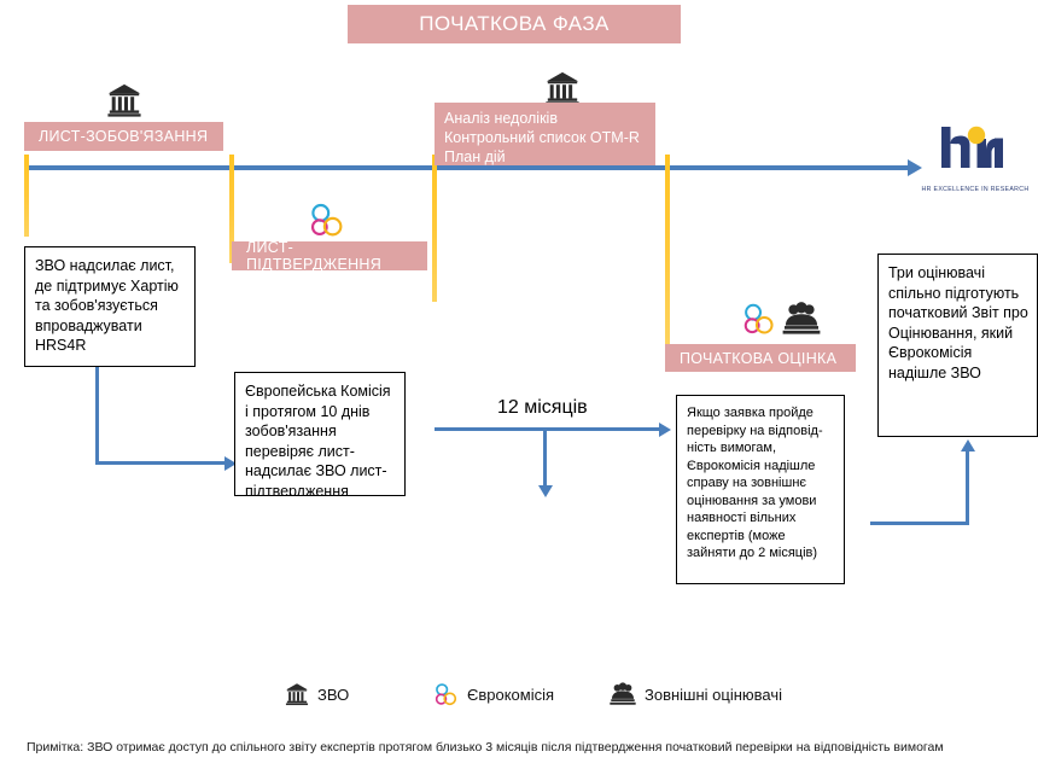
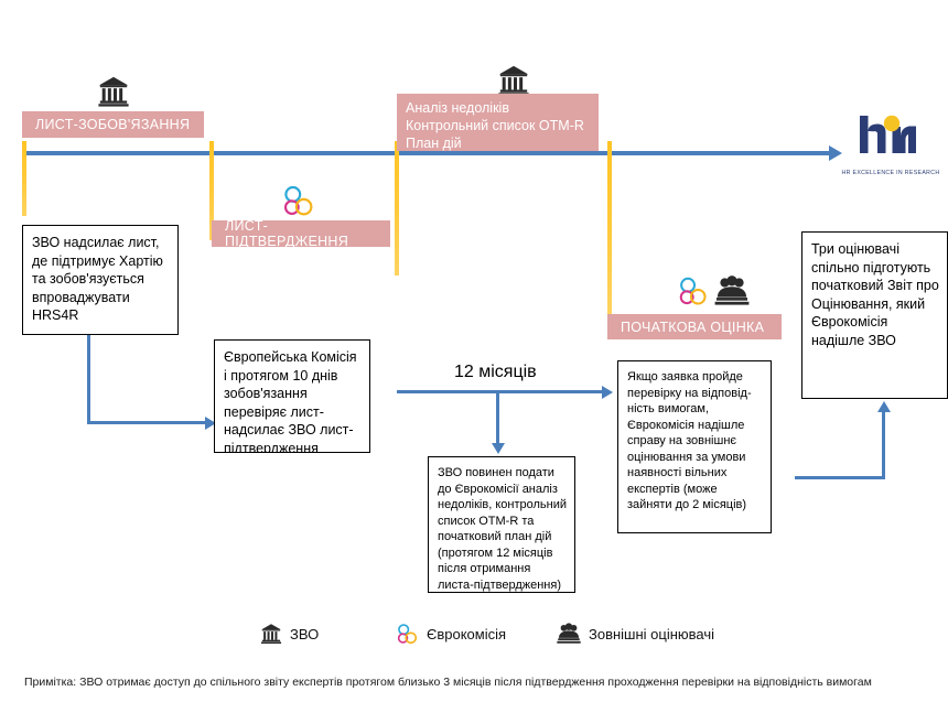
- ПОЧАТКОВА ФАЗА
  ЛИСТ-ЗОБОВ'ЯЗАННЯ
  ЛИСТ-ПІДТВЕРДЖЕННЯ
  Аналіз недоліків
  Контрольний список ОТМ-R
  План дій
  ПОЧАТКОВА ОЦІНКА
  ЗВО надсилає лист,
  де підтримує Хартію
  та зобов'язується
  впроваджувати
  HRS4R
  Європейська Комісія
  і протягом 10 днів
  зобов'язання
  перевіряє лист-
  надсилає ЗВО лист-
  підтвердження
  12 місяців
+ ЗВО повинен подати
+ до Єврокомісії аналіз
+ недоліків, контрольний
+ список ОТМ-R та
+ початковий план дій
+ (протягом 12 місяців
+ після отримання
+ листа-підтвердження)
  Якщо заявка пройде
  перевірку на відповід-
  ність вимогам,
  Єврокомісія надішле
  справу на зовнішнє
  оцінювання за умови
  наявності вільних
  експертів (може
  зайняти до 2 місяців)
  Три оцінювачі
  спільно підготують
  початковий Звіт про
  Оцінювання, який
  Єврокомісія
  надішле ЗВО
  ЗВО
  Єврокомісія
  Зовнішні оцінювачі
- Примітка: ЗВО отримає доступ до спільного звіту експертів протягом близько 3 місяців після підтвердження початковий перевірки на відповідність вимогам
+ Примітка: ЗВО отримає доступ до спільного звіту експертів протягом близько 3 місяців після підтвердження проходження перевірки на відповідність вимогам
